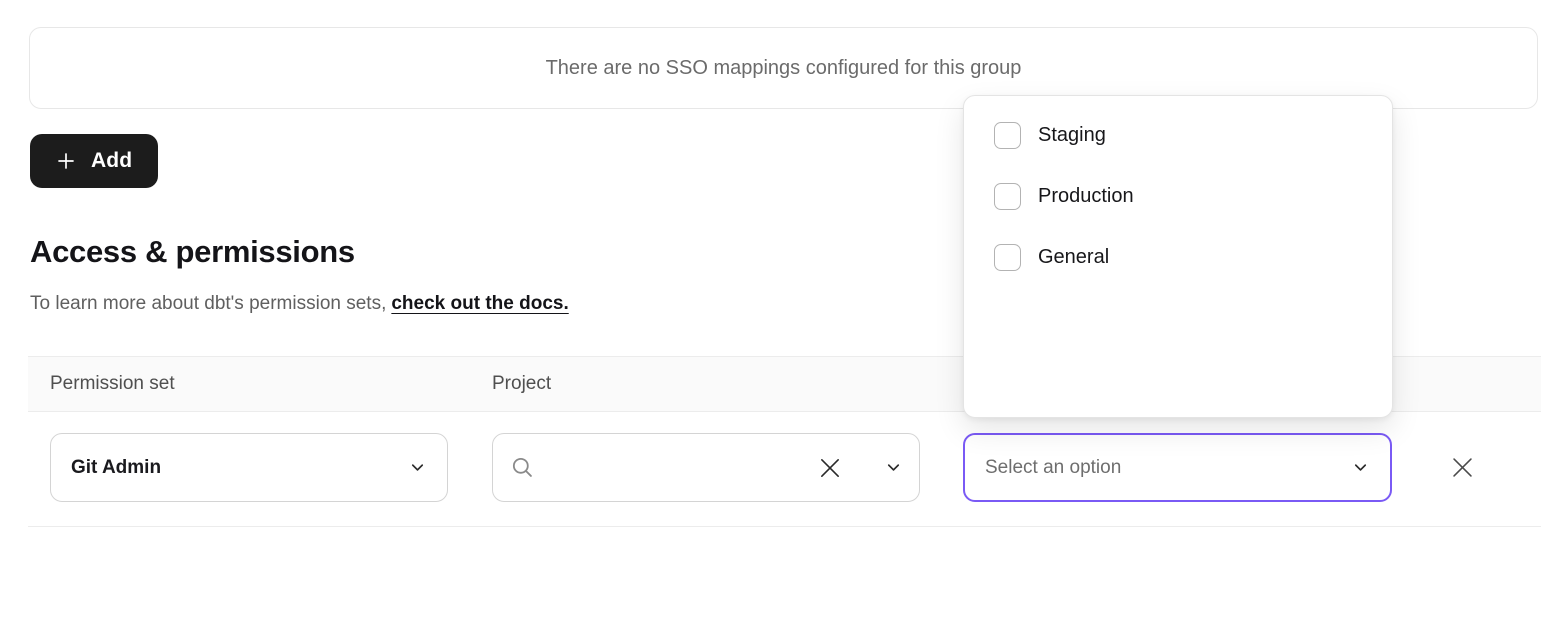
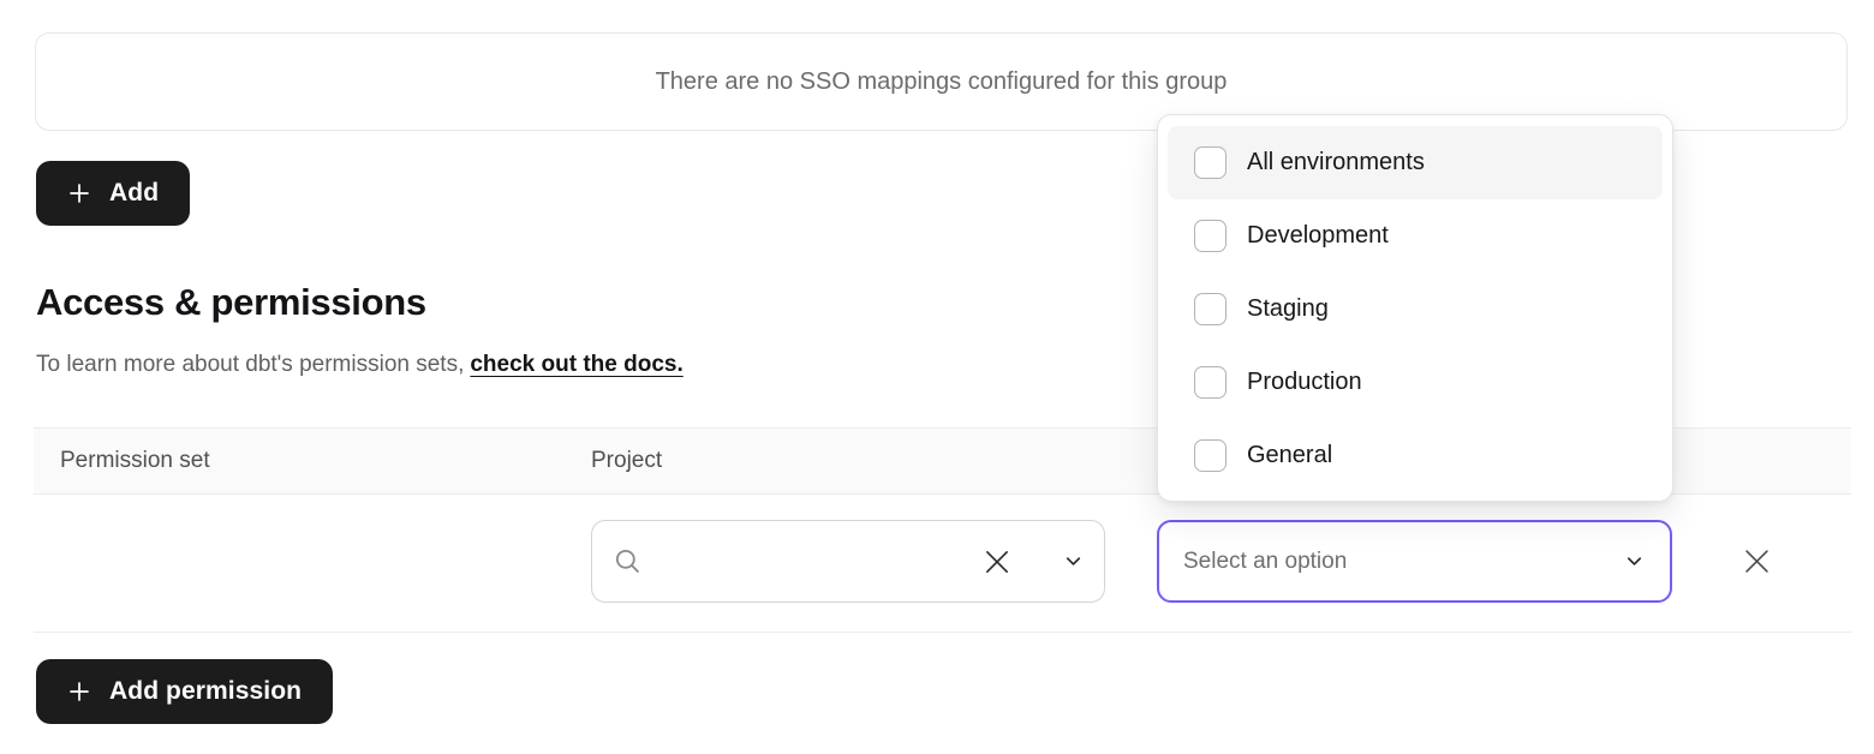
  There are no SSO mappings configured for this group
  Add
  Access & permissions
  To learn more about dbt's permission sets, check out the docs.
  Permission set
  Project
- Git Admin
  Select an option
+ Add permission
+ All environments
+ Development
  Staging
  Production
  General
